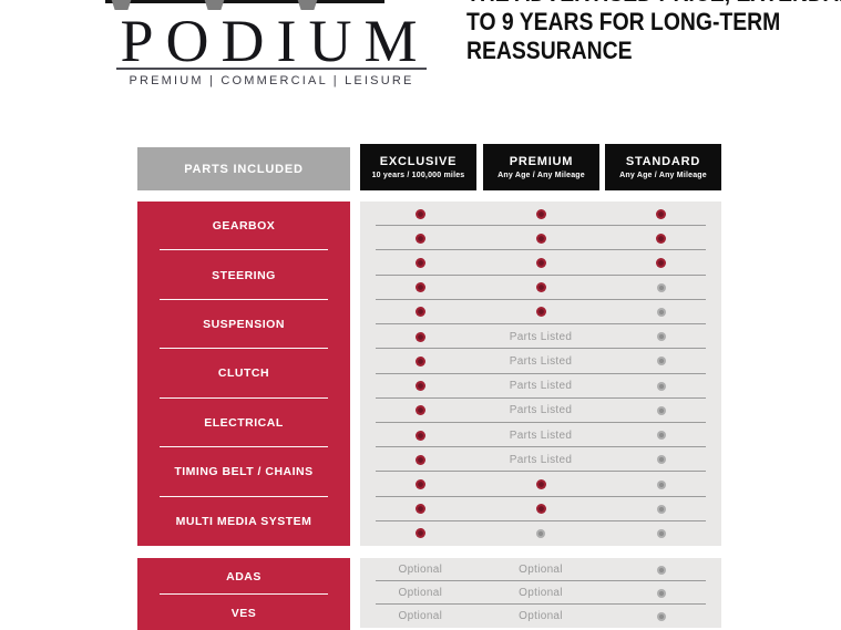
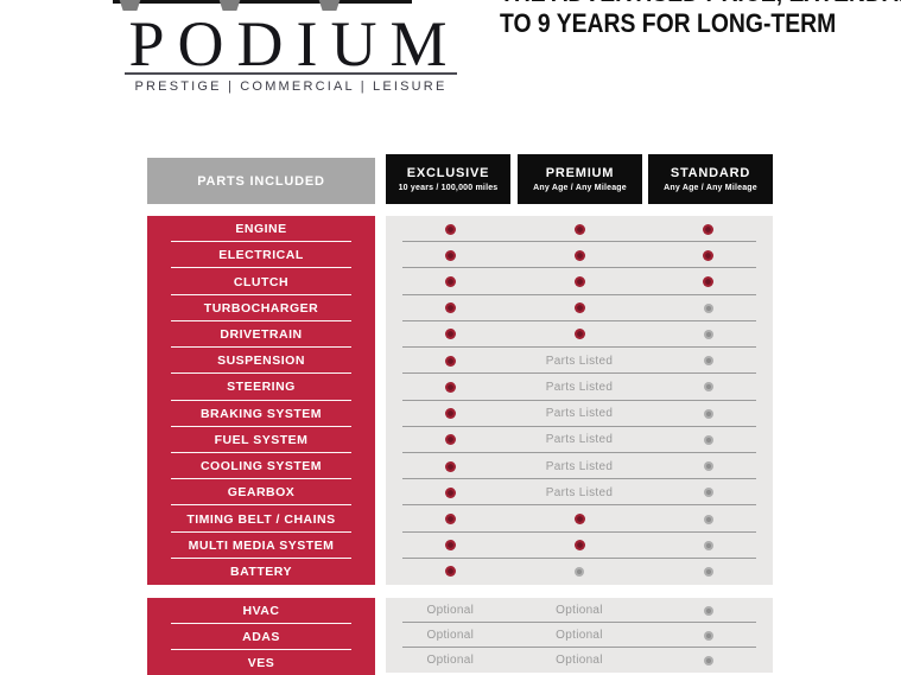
  PODIUM
- PREMIUM | COMMERCIAL | LEISURE
+ PRESTIGE | COMMERCIAL | LEISURE
  TO 9 YEARS FOR LONG-TERM
- REASSURANCE
  PARTS INCLUDED
  EXCLUSIVE
  PREMIUM
  STANDARD
+ ENGINE
- GEARBOX
+ ELECTRICAL
- STEERING
+ CLUTCH
+ TURBOCHARGER
+ DRIVETRAIN
  SUSPENSION
- CLUTCH
+ STEERING
+ BRAKING SYSTEM
+ FUEL SYSTEM
+ COOLING SYSTEM
- ELECTRICAL
+ GEARBOX
  TIMING BELT / CHAINS
  MULTI MEDIA SYSTEM
+ BATTERY
  Parts Listed
  Parts Listed
  Parts Listed
  Parts Listed
  Parts Listed
  Parts Listed
+ HVAC
  ADAS
  VES
  Optional
  Optional
  Optional
  Optional
  Optional
  Optional
